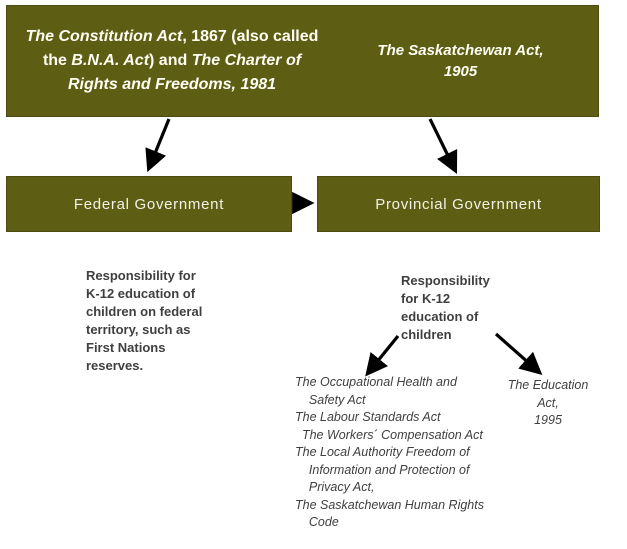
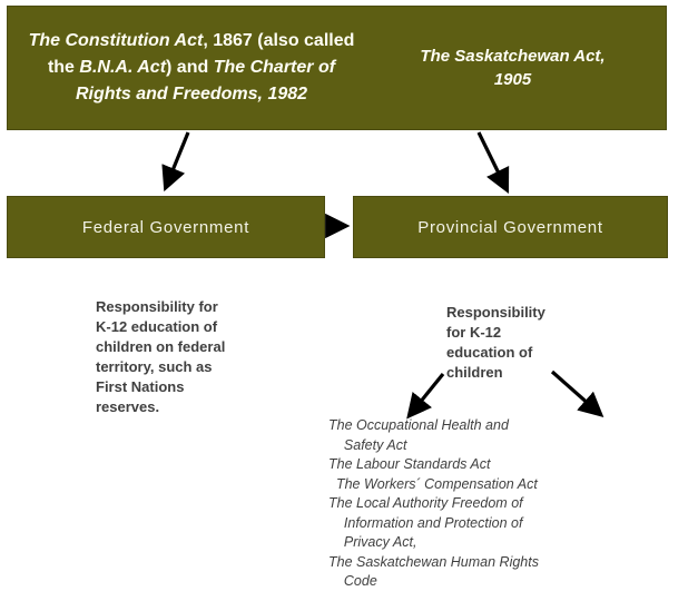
- The Constitution Act, 1867 (also called the B.N.A. Act) and The Charter of Rights and Freedoms, 1981
+ The Constitution Act, 1867 (also called the B.N.A. Act) and The Charter of Rights and Freedoms, 1982
  The Saskatchewan Act,
  1905
  Federal Government
  Provincial Government
  Responsibility for
  K-12 education of
  children on federal
  territory, such as
  First Nations
  reserves.
  Responsibility
  for K-12
  education of
  children
  The Occupational Health and
  Safety Act
  The Labour Standards Act
  The Workers´ Compensation Act
  The Local Authority Freedom of
  Information and Protection of
  Privacy Act,
  The Saskatchewan Human Rights
  Code
- The Education Act,
- 1995
